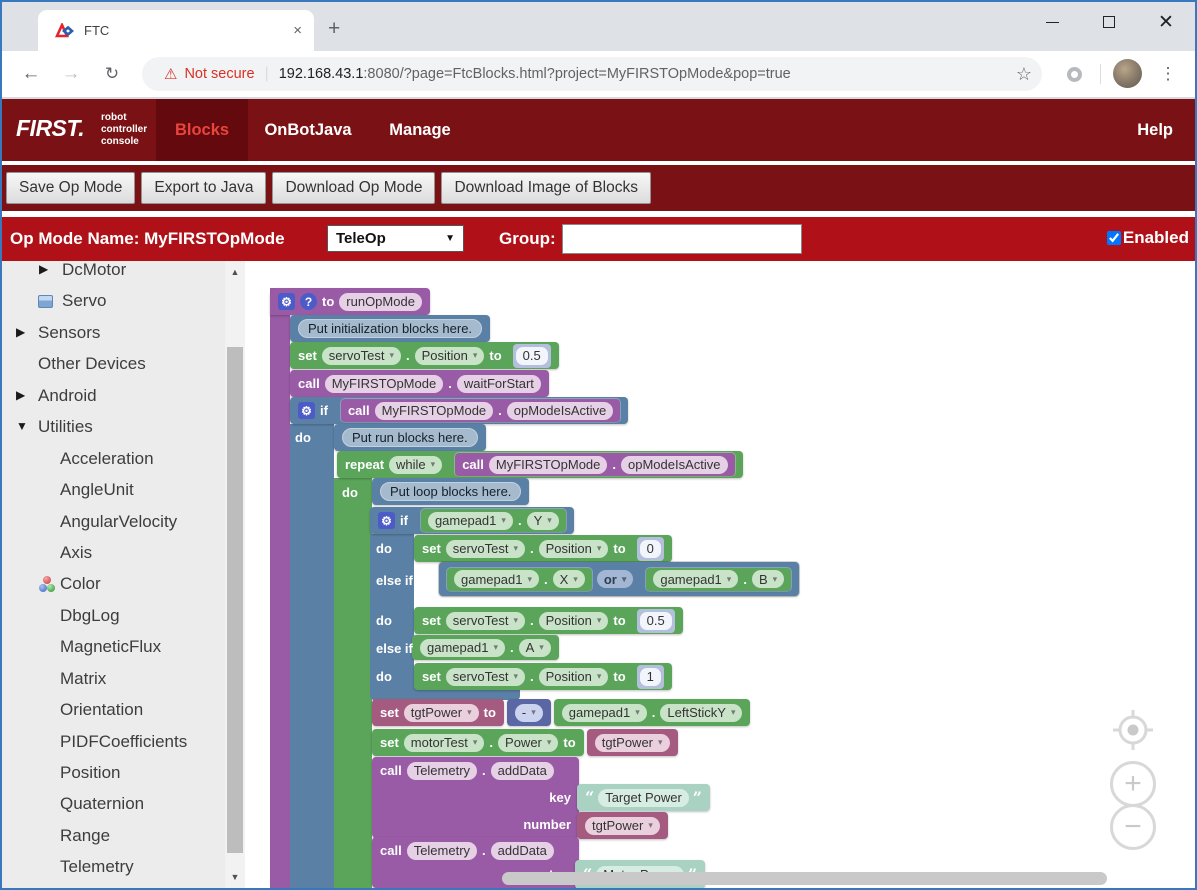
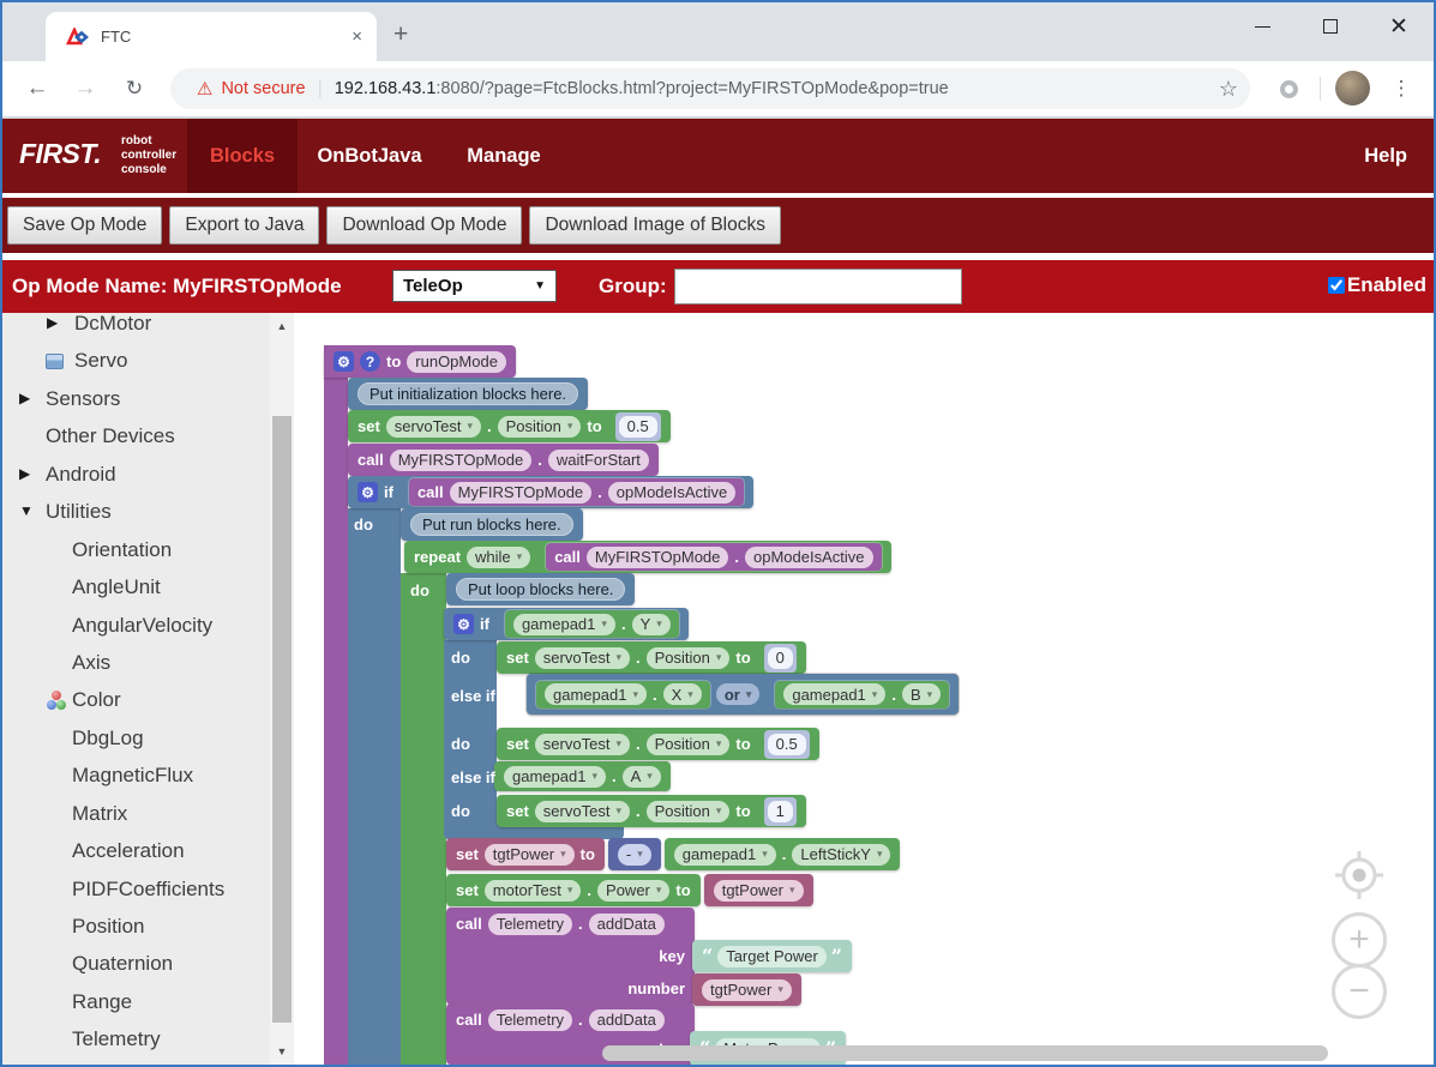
  FTC
  ×
  +
  ✕
  ←
  →
  ↻
  ⚠
  Not secure
  192.168.43.1
  :8080/?page=FtcBlocks.html?project=MyFIRSTOpMode&pop=true
  ☆
  ⋮
  FIRST.
  robot
  controller
  console
  Blocks
  OnBotJava
  Manage
  Help
  Save Op Mode
  Export to Java
  Download Op Mode
  Download Image of Blocks
  Op Mode Name: MyFIRSTOpMode
  TeleOp
  ▼
  Group:
  Enabled
  ▶
  DcMotor
  Servo
  ▶
  Sensors
  Other Devices
  ▶
  Android
  ▼
  Utilities
- Acceleration
+ Orientation
  AngleUnit
  AngularVelocity
  Axis
  Color
  DbgLog
  MagneticFlux
  Matrix
- Orientation
+ Acceleration
  PIDFCoefficients
  Position
  Quaternion
  Range
  Telemetry
  ▲
  ▼
  ⚙
  ?
  to
  runOpMode
  Put initialization blocks here.
  set
  servoTest
  .
  Position
  to
  0.5
  call
  MyFIRSTOpMode
  .
  waitForStart
  ⚙
  if
  call
  MyFIRSTOpMode
  .
  opModeIsActive
  do
  Put run blocks here.
  repeat
  while
  call
  MyFIRSTOpMode
  .
  opModeIsActive
  do
  Put loop blocks here.
  ⚙
  if
  gamepad1
  .
  Y
  do
  else if
  do
  else if
  do
  set
  servoTest
  .
  Position
  to
  0
  gamepad1
  .
  X
  or
  gamepad1
  .
  B
  set
  servoTest
  .
  Position
  to
  0.5
  gamepad1
  .
  A
  set
  servoTest
  .
  Position
  to
  1
  set
  tgtPower
  to
  -
  gamepad1
  .
  LeftStickY
  set
  motorTest
  .
  Power
  to
  tgtPower
  call
  Telemetry
  .
  addData
  key
  number
  “
  Target Power
  ”
  tgtPower
  call
  Telemetry
  .
  addData
  +
  −
